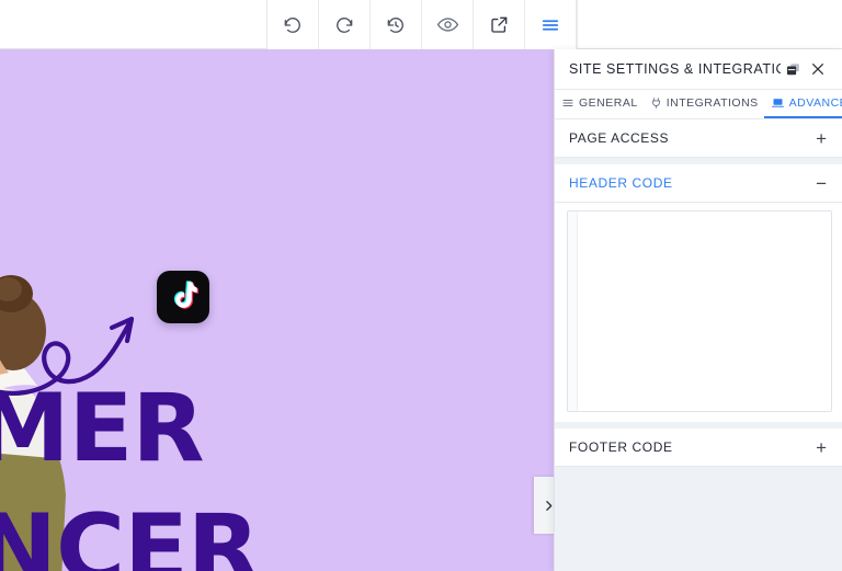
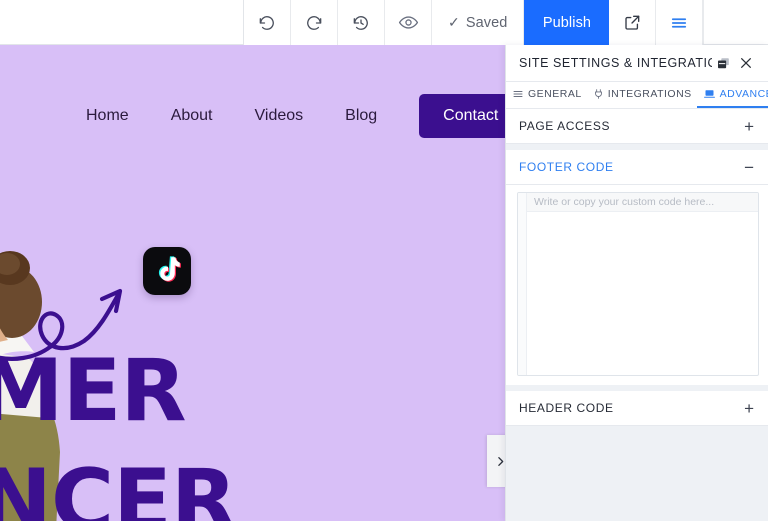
+ ✓
+ Saved
+ Publish
+ Home
+ About
+ Videos
+ Blog
+ Contact
  MER
  NCER
  SITE SETTINGS & INTEGRATI
  GENERAL
  INTEGRATIONS
  ADVANC
  PAGE ACCESS
  +
- HEADER CODE
+ FOOTER CODE
  −
+ Write or copy your custom code here...
- FOOTER CODE
+ HEADER CODE
  +
